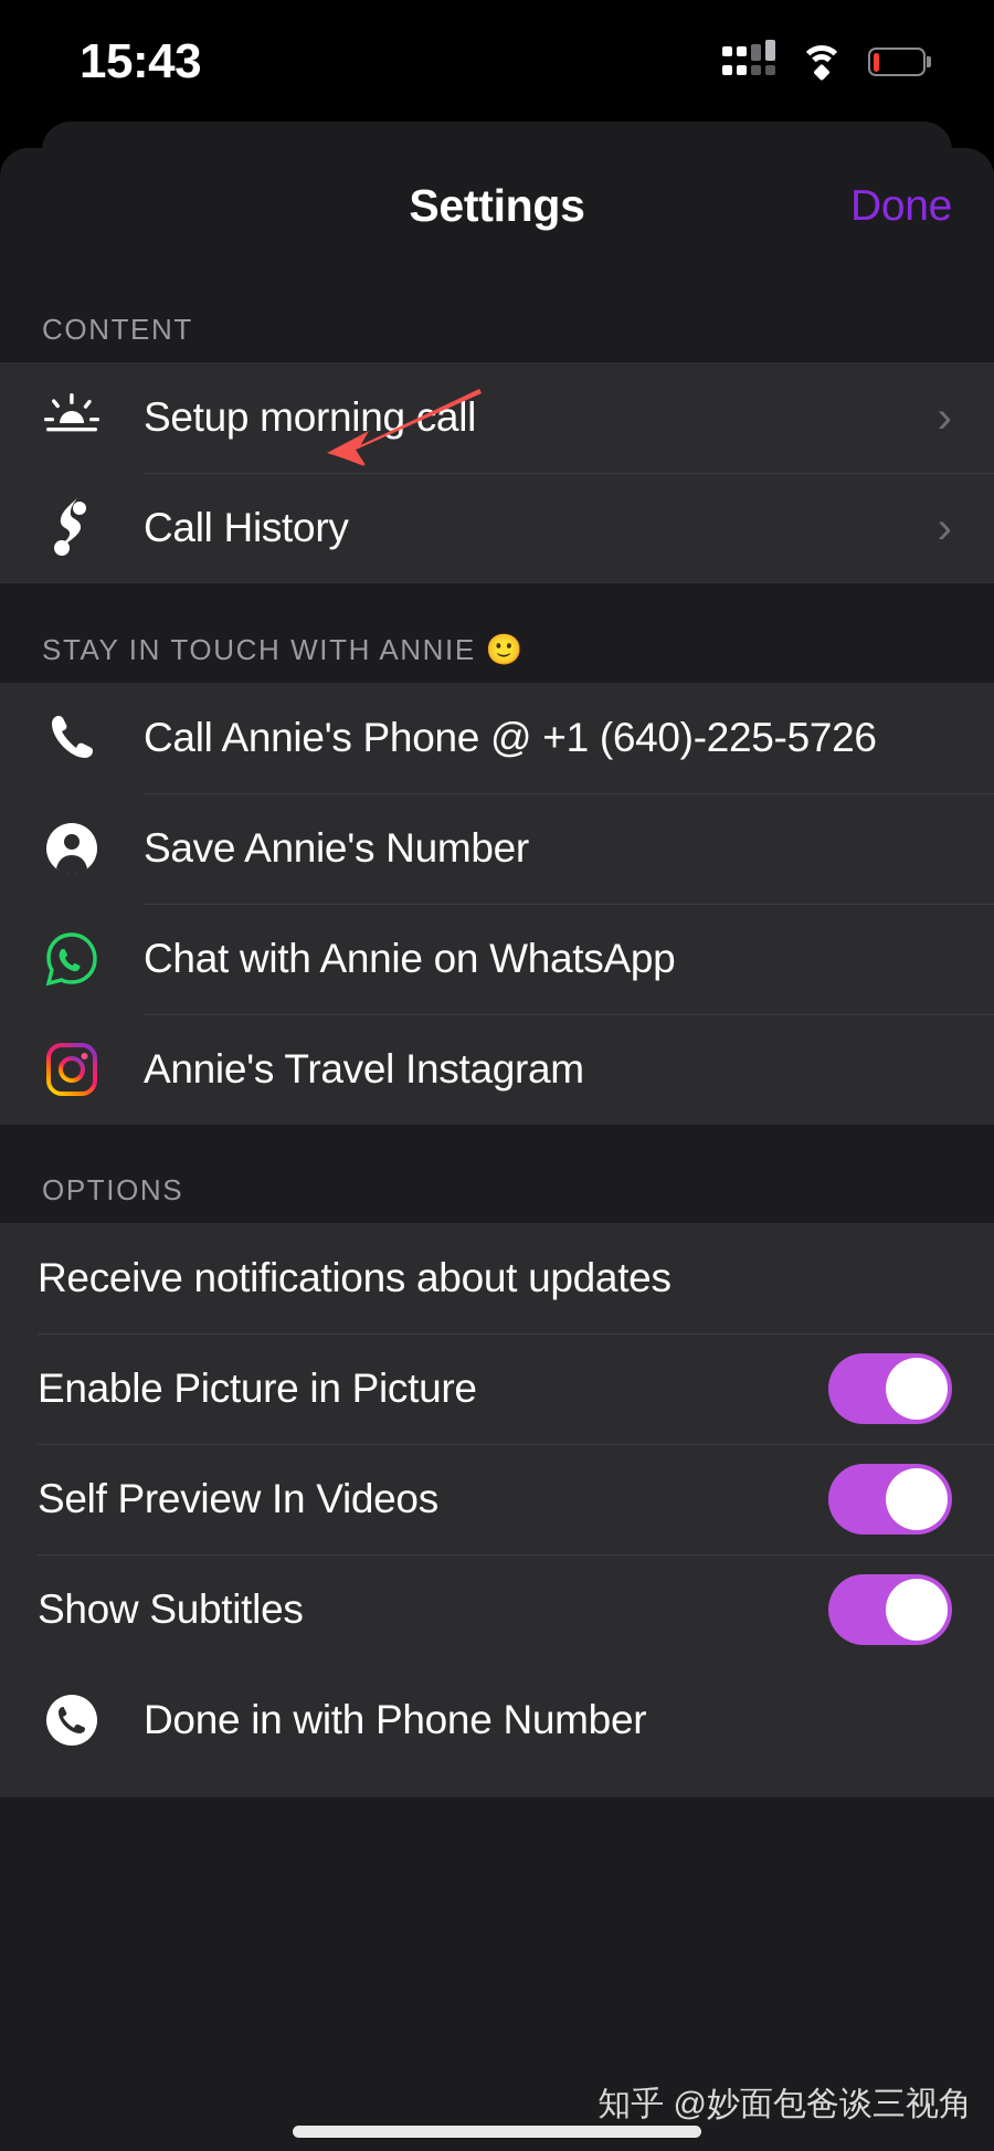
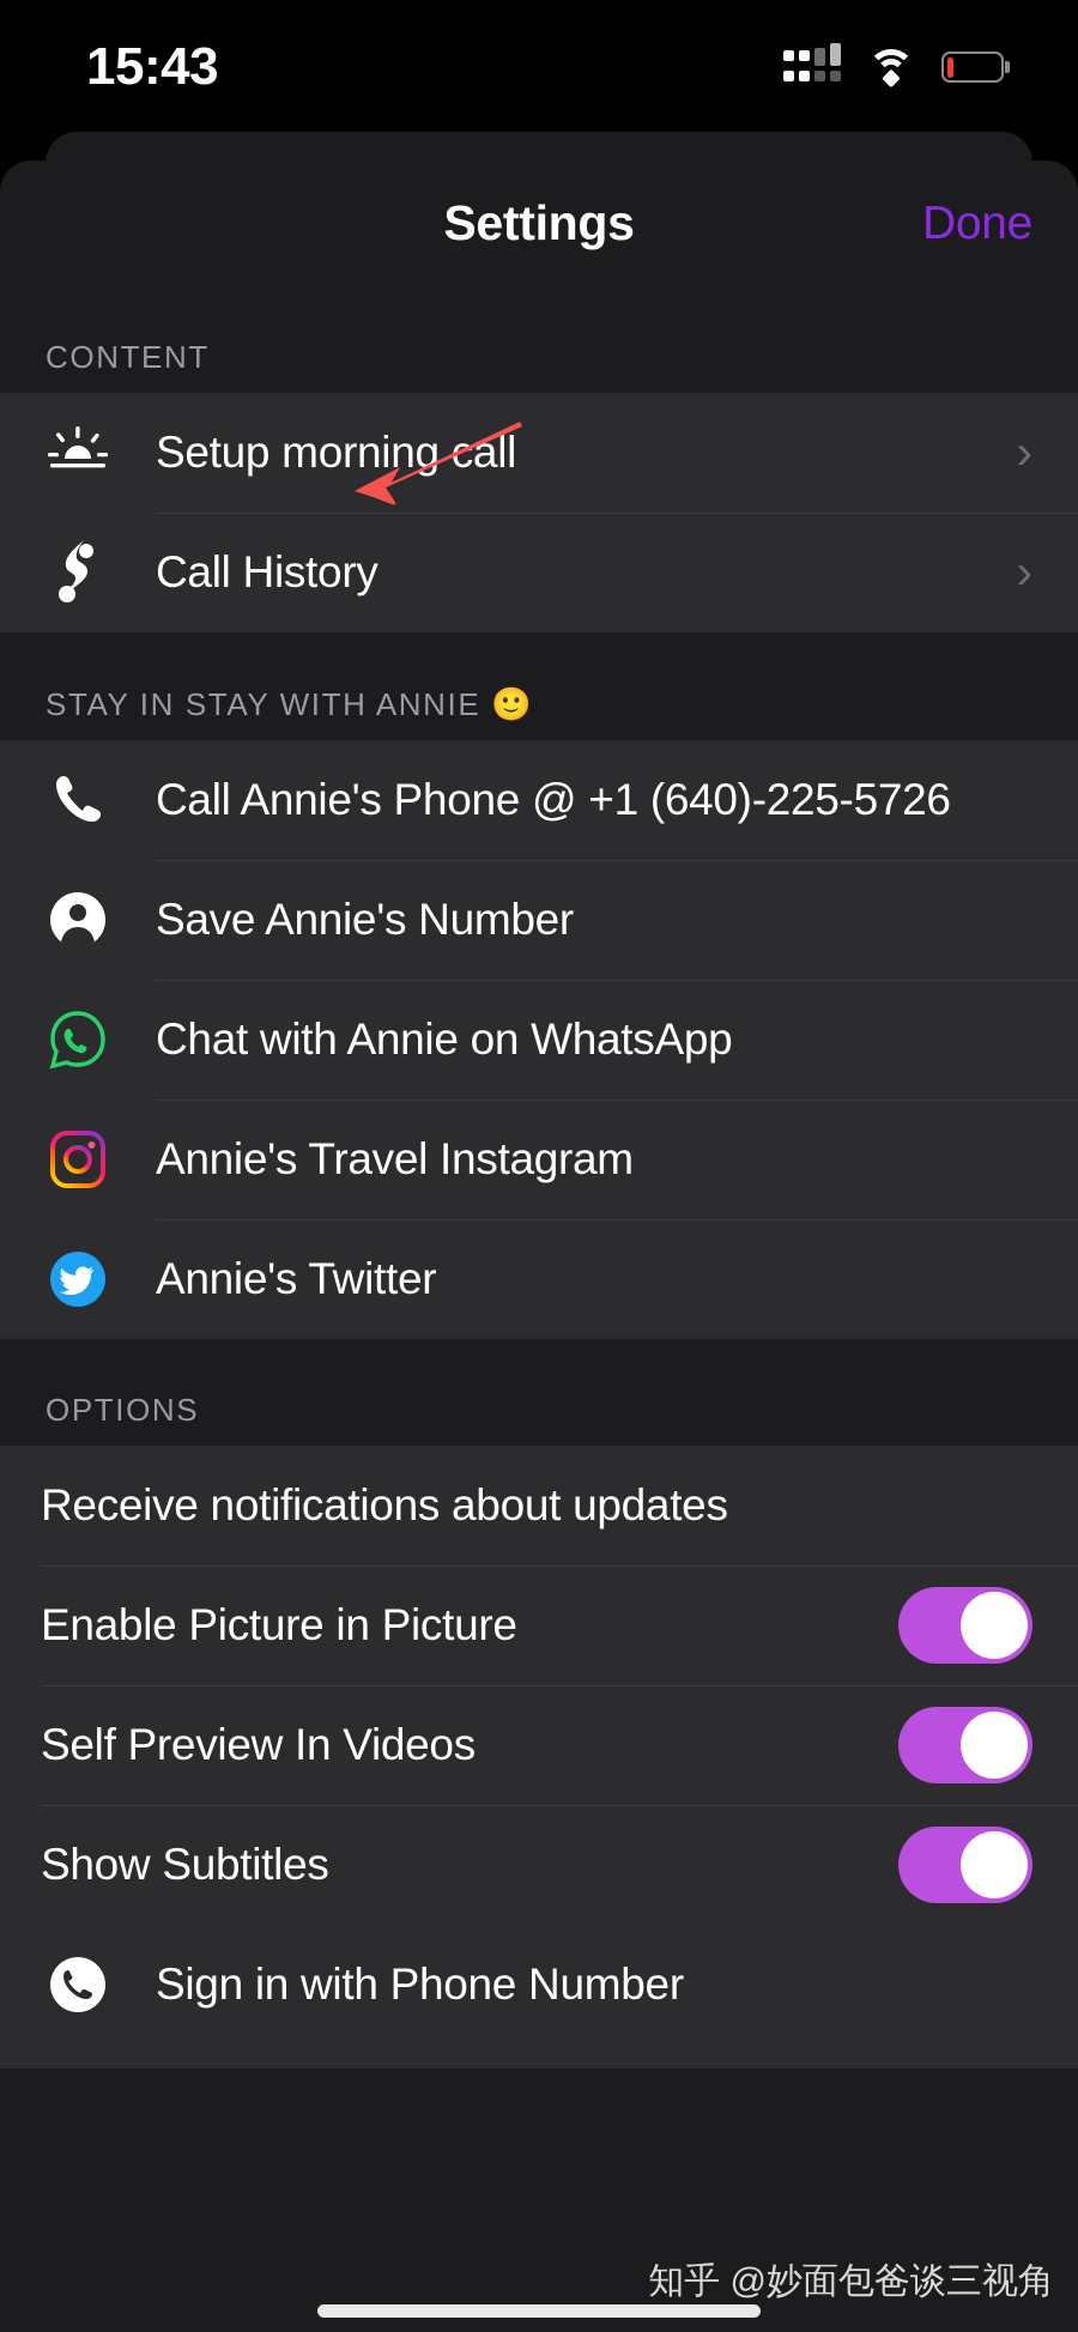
  15:43
  Settings
  Done
  CONTENT
  Setup morningall
  ›
  Call History
  ›
- STAY IN TOUCH WITH ANNIE 🙂
+ STAY IN STAY WITH ANNIE 🙂
  Call Annie's Phone @ +1 (640)-225-5726
  Save Annie's Number
  Chat with Annie on WhatsApp
  Annie's Travel Instagram
+ Annie's Twitter
  OPTIONS
  Receive notifications about updates
  Enable Picture in Picture
  Self Preview In Videos
  Show Subtitles
- Done in with Phone Number
+ Sign in with Phone Number
  知乎 @妙面包爸谈三视角
